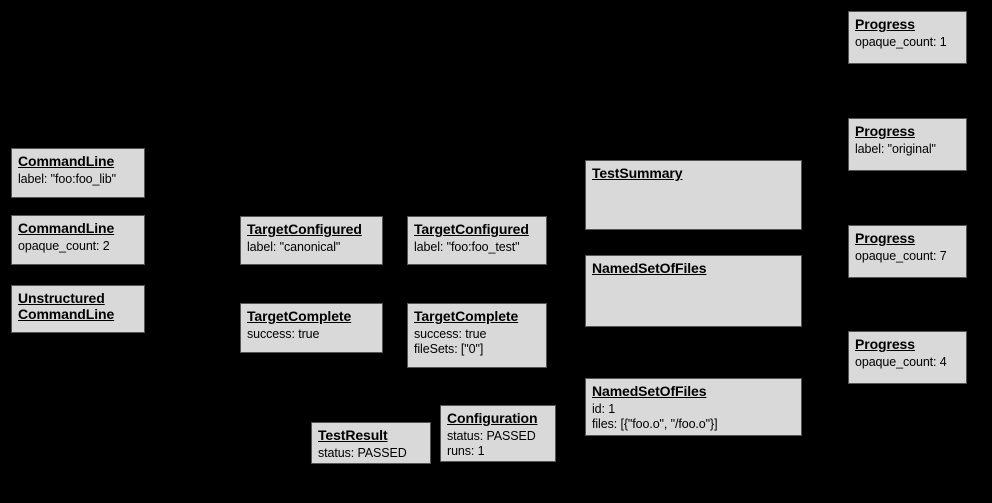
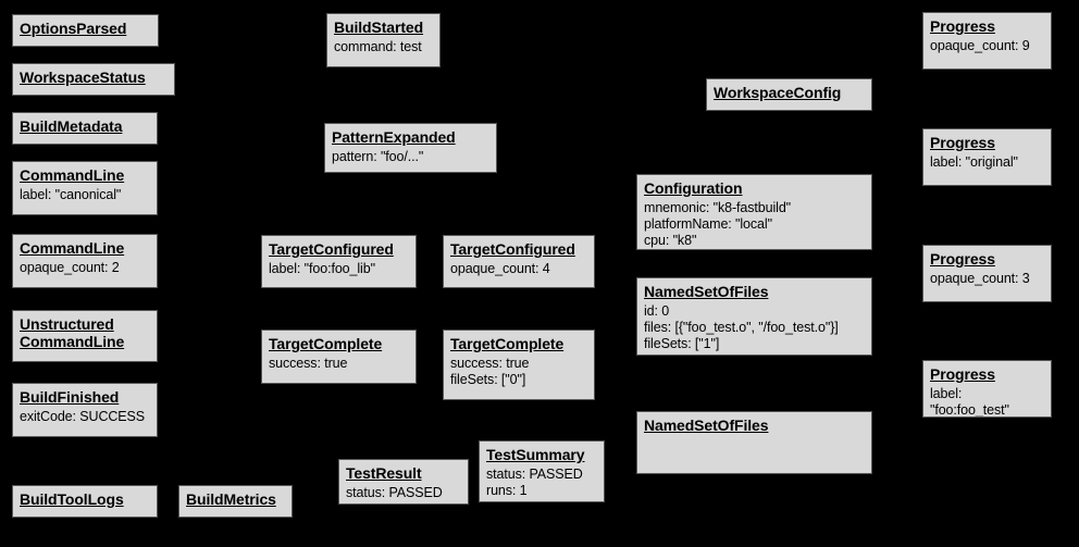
+ OptionsParsed
+ BuildStarted
+ command: test
  Progress
- opaque_count: 1
+ opaque_count: 9
+ WorkspaceStatus
+ WorkspaceConfig
+ BuildMetadata
+ PatternExpanded
+ pattern: "foo/..."
  Progress
  label: "original"
  CommandLine
- label: "foo:foo_lib"
+ label: "canonical"
- TestSummary
+ Configuration
+ mnemonic: "k8-fastbuild"
+ platformName: "local"
+ cpu: "k8"
  TargetConfigured
- label: "canonical"
+ label: "foo:foo_lib"
  TargetConfigured
- label: "foo:foo_test"
+ opaque_count: 4
  CommandLine
  opaque_count: 2
  Progress
- opaque_count: 7
+ opaque_count: 3
  NamedSetOfFiles
+ id: 0
+ files: [{"foo_test.o", "/foo_test.o"}]
+ fileSets: ["1"]
  Unstructured
  CommandLine
  TargetComplete
  success: true
  TargetComplete
  success: true
  fileSets: ["0"]
  Progress
- opaque_count: 4
+ label: "foo:foo_test"
+ BuildFinished
+ exitCode: SUCCESS
  NamedSetOfFiles
- id: 1
- files: [{"foo.o", "/foo.o"}]
- Configuration
+ TestSummary
  status: PASSED
  runs: 1
  TestResult
  status: PASSED
+ BuildToolLogs
+ BuildMetrics
